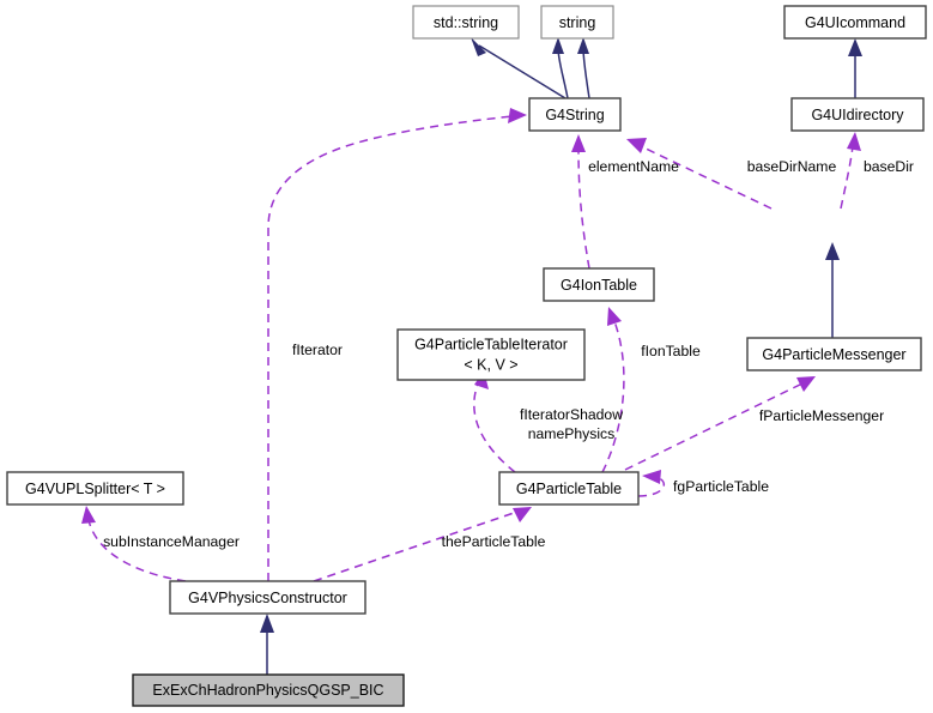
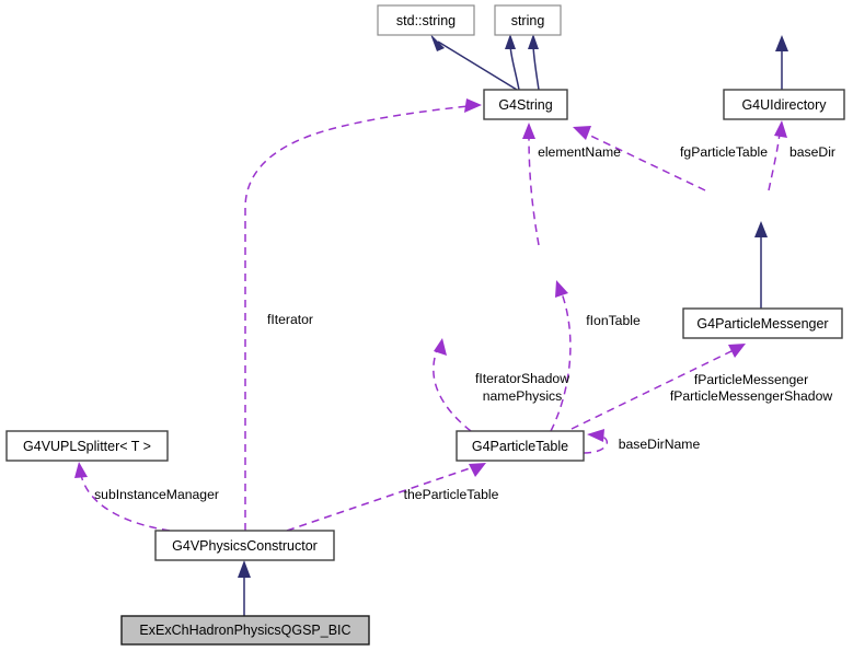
  std::string
  string
- G4UIcommand
  G4String
  G4UIdirectory
- G4IonTable
- G4ParticleTableIterator
- < K, V >
  G4ParticleMessenger
  G4VUPLSplitter< T >
  G4ParticleTable
  G4VPhysicsConstructor
  ExExChHadronPhysicsQGSP_BIC
  elementName
- baseDirName
+ fgParticleTable
  baseDir
  fIterator
  fIonTable
  fIteratorShadow
  namePhysics
  fParticleMessenger
+ fParticleMessengerShadow
- fgParticleTable
+ baseDirName
  subInstanceManager
  theParticleTable
